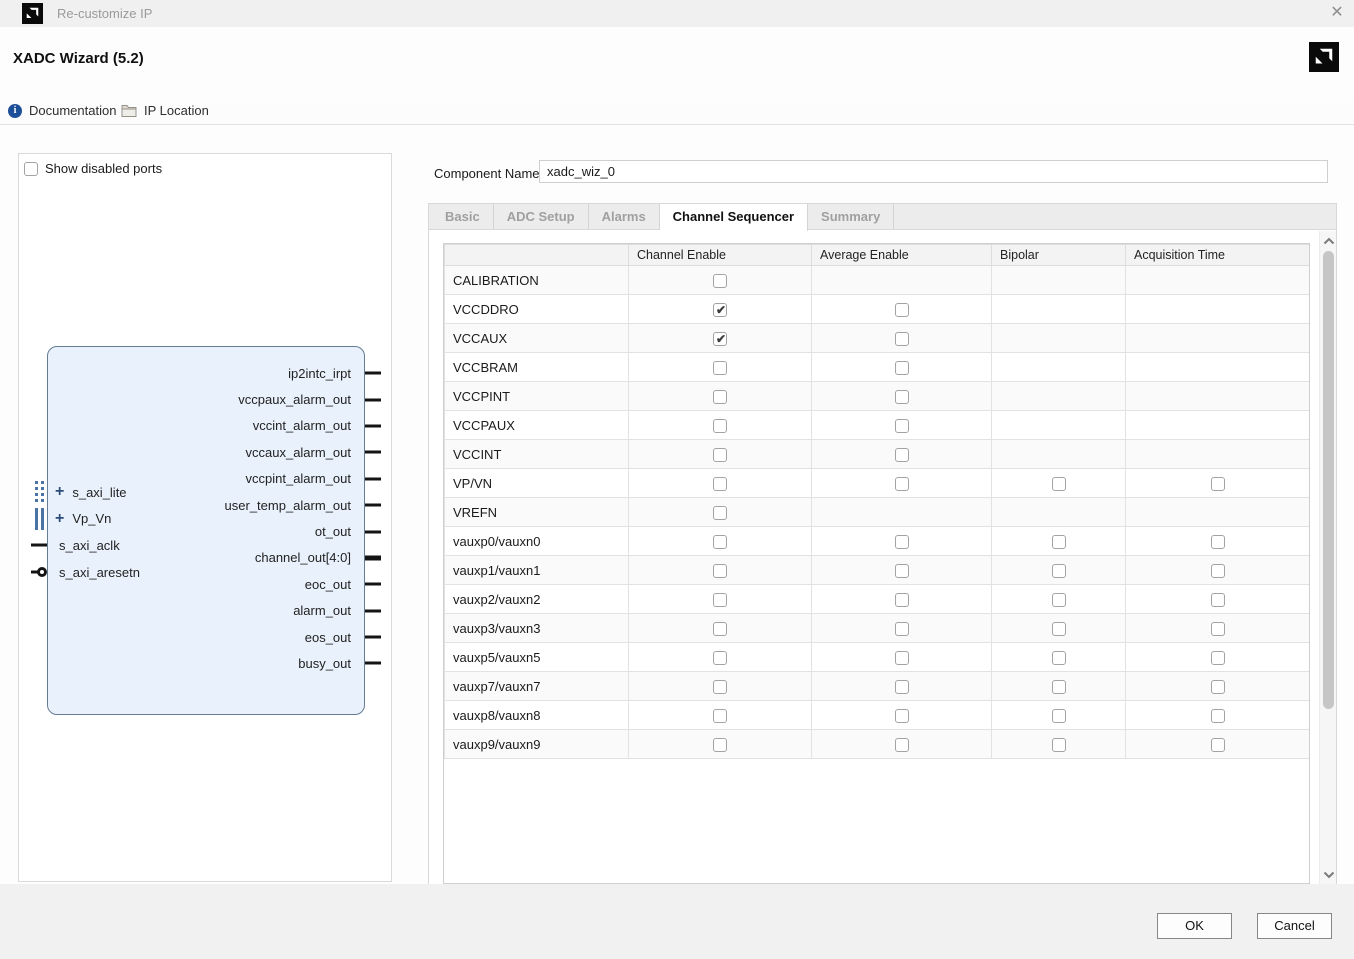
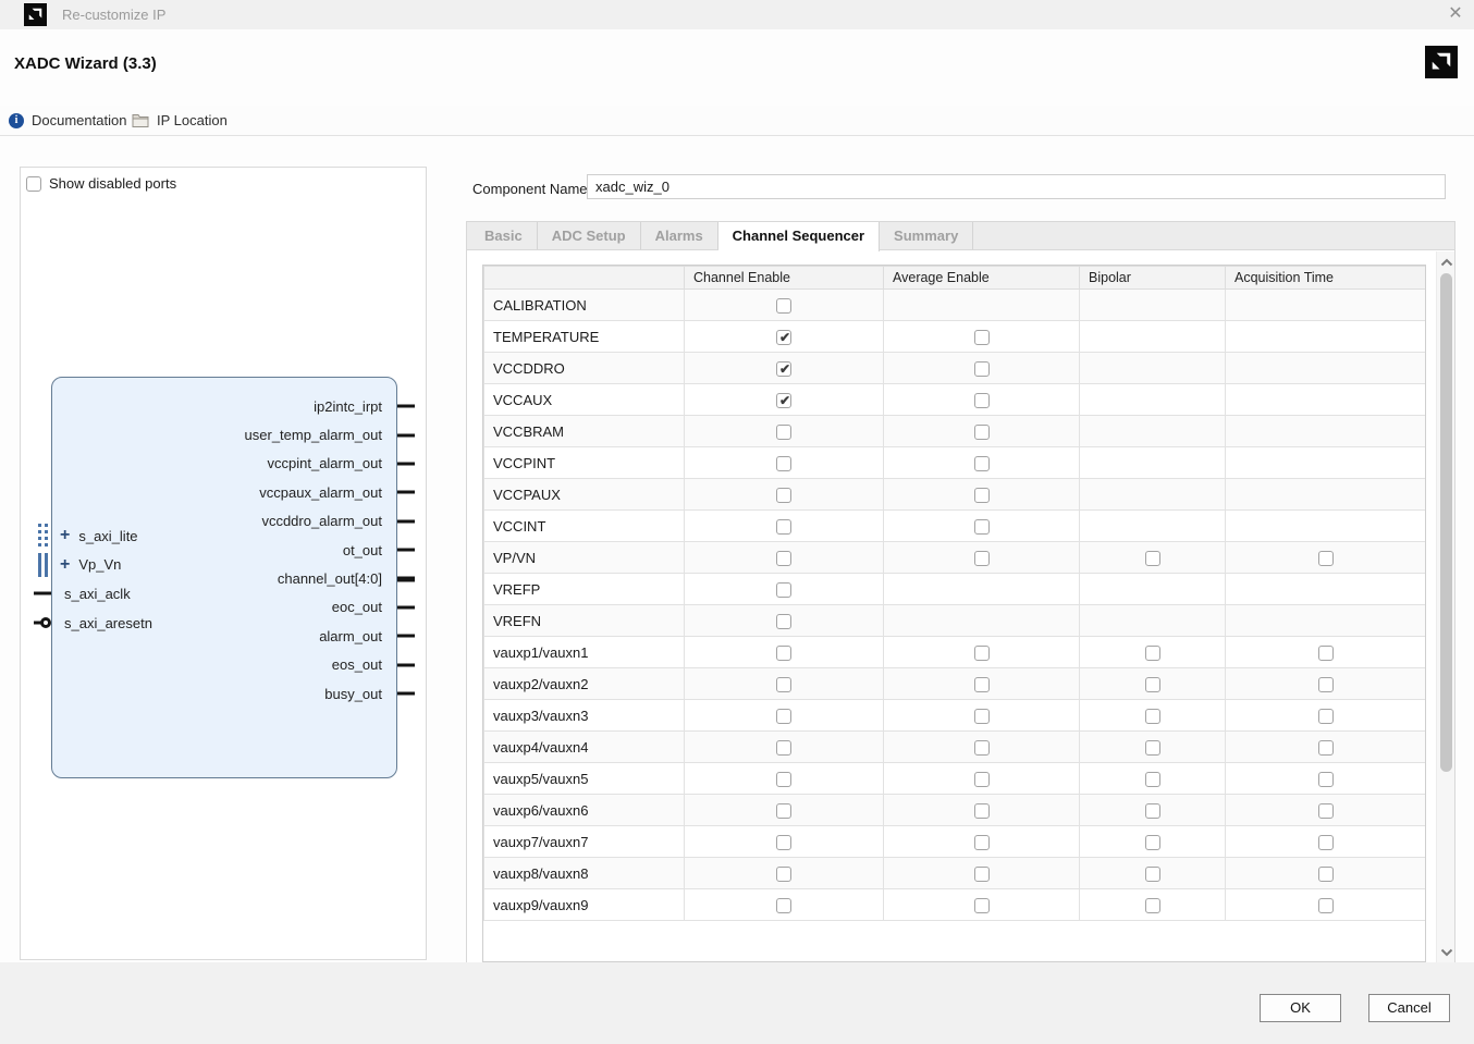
  Re-customize IP
  ✕
- XADC Wizard (5.2)
+ XADC Wizard (3.3)
  i
  Documentation
  IP Location
  Show disabled ports
  +
  s_axi_lite
  +
  Vp_Vn
  s_axi_aclk
  s_axi_aresetn
  ip2intc_irpt
- vccpaux_alarm_out
+ user_temp_alarm_out
- vccint_alarm_out
- vccaux_alarm_out
  vccpint_alarm_out
- user_temp_alarm_out
+ vccpaux_alarm_out
+ vccddro_alarm_out
  ot_out
  channel_out[4:0]
  eoc_out
  alarm_out
  eos_out
  busy_out
  Component Name
  xadc_wiz_0
  Basic
  ADC Setup
  Alarms
  Channel Sequencer
  Summary
  	Channel Enable	Average Enable	Bipolar	Acquisition Time
  CALIBRATION
+ TEMPERATURE
  VCCDDRO
  VCCAUX
  VCCBRAM
  VCCPINT
  VCCPAUX
  VCCINT
  VP/VN
+ VREFP
  VREFN
- vauxp0/vauxn0
  vauxp1/vauxn1
  vauxp2/vauxn2
  vauxp3/vauxn3
+ vauxp4/vauxn4
  vauxp5/vauxn5
+ vauxp6/vauxn6
  vauxp7/vauxn7
  vauxp8/vauxn8
  vauxp9/vauxn9
  OK
  Cancel
